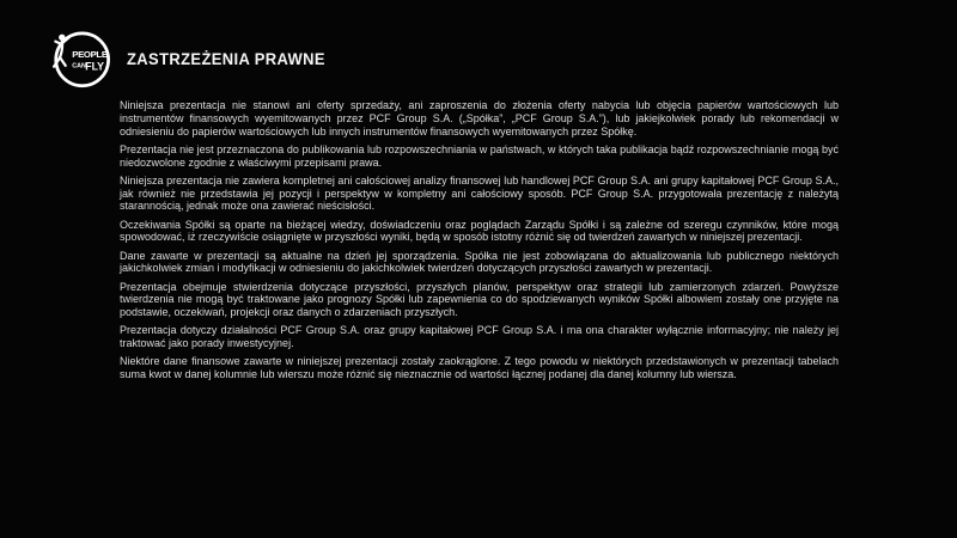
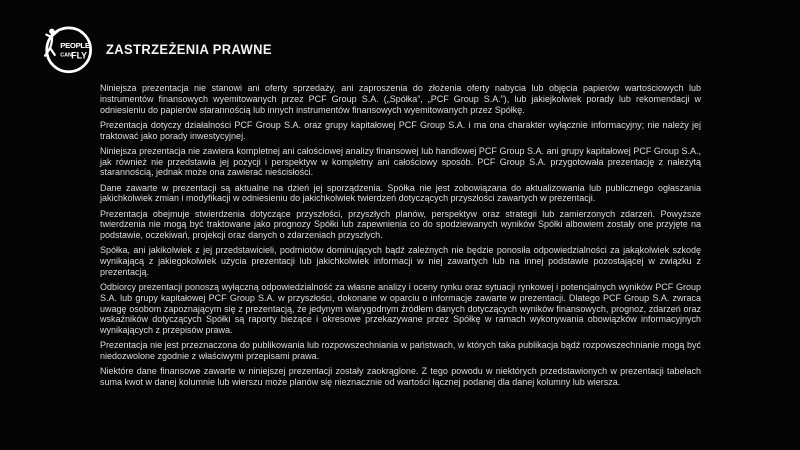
  PEOPLE
  FLY
  ZASTRZEŻENIA PRAWNE
- Niniejsza prezentacja nie stanowi ani oferty sprzedaży, ani zaproszenia do złożenia oferty nabycia lub objęcia papierów wartościowych lub instrumentów finansowych wyemitowanych przez PCF Group S.A. („Spółka”, „PCF Group S.A.”), lub jakiejkolwiek porady lub rekomendacji w odniesieniu do papierów wartościowych lub innych instrumentów finansowych wyemitowanych przez Spółkę.
+ Niniejsza prezentacja nie stanowi ani oferty sprzedaży, ani zaproszenia do złożenia oferty nabycia lub objęcia papierów wartościowych lub instrumentów finansowych wyemitowanych przez PCF Group S.A. („Spółka”, „PCF Group S.A.”), lub jakiejkolwiek porady lub rekomendacji w odniesieniu do papierów starannością lub innych instrumentów finansowych wyemitowanych przez Spółkę.
- Prezentacja nie jest przeznaczona do publikowania lub rozpowszechniania w państwach, w których taka publikacja bądź rozpowszechnianie mogą być niedozwolone zgodnie z właściwymi przepisami prawa.
+ Prezentacja dotyczy działalności PCF Group S.A. oraz grupy kapitałowej PCF Group S.A. i ma ona charakter wyłącznie informacyjny; nie należy jej traktować jako porady inwestycyjnej.
  Niniejsza prezentacja nie zawiera kompletnej ani całościowej analizy finansowej lub handlowej PCF Group S.A. ani grupy kapitałowej PCF Group S.A., jak również nie przedstawia jej pozycji i perspektyw w kompletny ani całościowy sposób. PCF Group S.A. przygotowała prezentację z należytą starannością, jednak może ona zawierać nieścisłości.
- Oczekiwania Spółki są oparte na bieżącej wiedzy, doświadczeniu oraz poglądach Zarządu Spółki i są zależne od szeregu czynników, które mogą spowodować, iż rzeczywiście osiągnięte w przyszłości wyniki, będą w sposób istotny różnić się od twierdzeń zawartych w niniejszej prezentacji.
- Dane zawarte w prezentacji są aktualne na dzień jej sporządzenia. Spółka nie jest zobowiązana do aktualizowania lub publicznego niektórych jakichkolwiek zmian i modyfikacji w odniesieniu do jakichkolwiek twierdzeń dotyczących przyszłości zawartych w prezentacji.
+ Dane zawarte w prezentacji są aktualne na dzień jej sporządzenia. Spółka nie jest zobowiązana do aktualizowania lub publicznego ogłaszania jakichkolwiek zmian i modyfikacji w odniesieniu do jakichkolwiek twierdzeń dotyczących przyszłości zawartych w prezentacji.
  Prezentacja obejmuje stwierdzenia dotyczące przyszłości, przyszłych planów, perspektyw oraz strategii lub zamierzonych zdarzeń. Powyższe twierdzenia nie mogą być traktowane jako prognozy Spółki lub zapewnienia co do spodziewanych wyników Spółki albowiem zostały one przyjęte na podstawie, oczekiwań, projekcji oraz danych o zdarzeniach przyszłych.
+ Spółka, ani jakikolwiek z jej przedstawicieli, podmiotów dominujących bądź zależnych nie będzie ponosiła odpowiedzialności za jakąkolwiek szkodę wynikającą z jakiegokolwiek użycia prezentacji lub jakichkolwiek informacji w niej zawartych lub na innej podstawie pozostającej w związku z prezentacją.
+ Odbiorcy prezentacji ponoszą wyłączną odpowiedzialność za własne analizy i oceny rynku oraz sytuacji rynkowej i potencjalnych wyników PCF Group S.A. lub grupy kapitałowej PCF Group S.A. w przyszłości, dokonane w oparciu o informacje zawarte w prezentacji. Dlatego PCF Group S.A. zwraca uwagę osobom zapoznającym się z prezentacją, że jedynym wiarygodnym źródłem danych dotyczących wyników finansowych, prognoz, zdarzeń oraz wskaźników dotyczących Spółki są raporty bieżące i okresowe przekazywane przez Spółkę w ramach wykonywania obowiązków informacyjnych wynikających z przepisów prawa.
- Prezentacja dotyczy działalności PCF Group S.A. oraz grupy kapitałowej PCF Group S.A. i ma ona charakter wyłącznie informacyjny; nie należy jej traktować jako porady inwestycyjnej.
+ Prezentacja nie jest przeznaczona do publikowania lub rozpowszechniania w państwach, w których taka publikacja bądź rozpowszechnianie mogą być niedozwolone zgodnie z właściwymi przepisami prawa.
- Niektóre dane finansowe zawarte w niniejszej prezentacji zostały zaokrąglone. Z tego powodu w niektórych przedstawionych w prezentacji tabelach suma kwot w danej kolumnie lub wierszu może różnić się nieznacznie od wartości łącznej podanej dla danej kolumny lub wiersza.
+ Niektóre dane finansowe zawarte w niniejszej prezentacji zostały zaokrąglone. Z tego powodu w niektórych przedstawionych w prezentacji tabelach suma kwot w danej kolumnie lub wierszu może planów się nieznacznie od wartości łącznej podanej dla danej kolumny lub wiersza.
